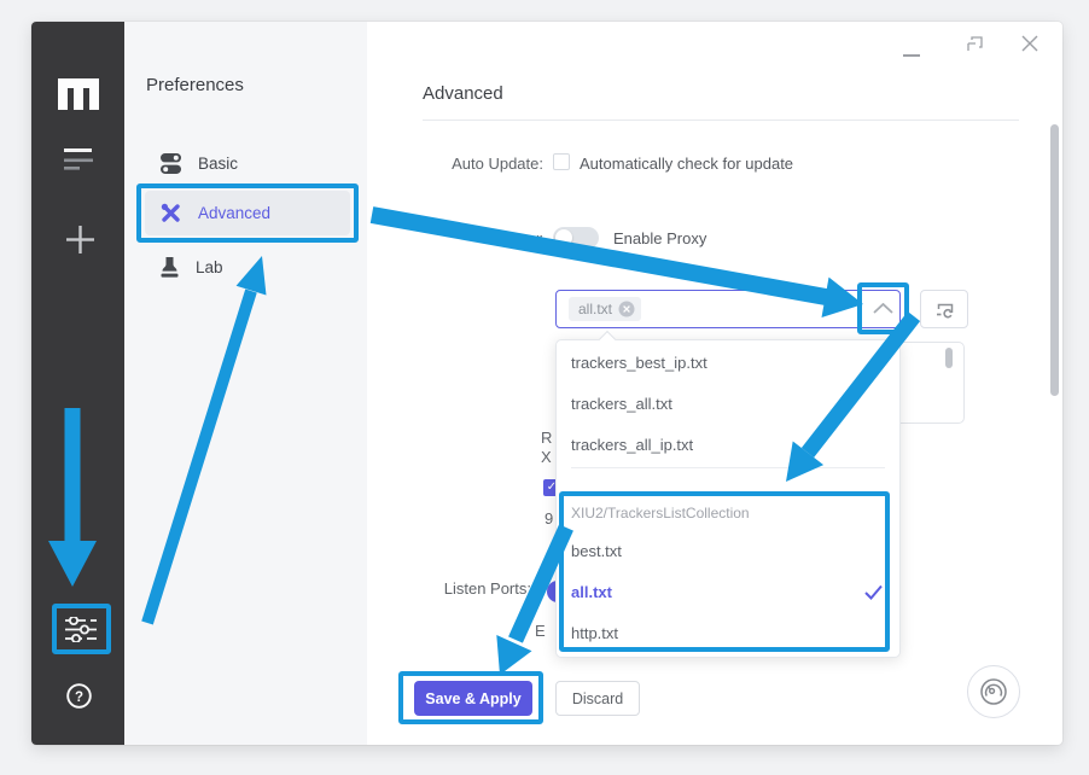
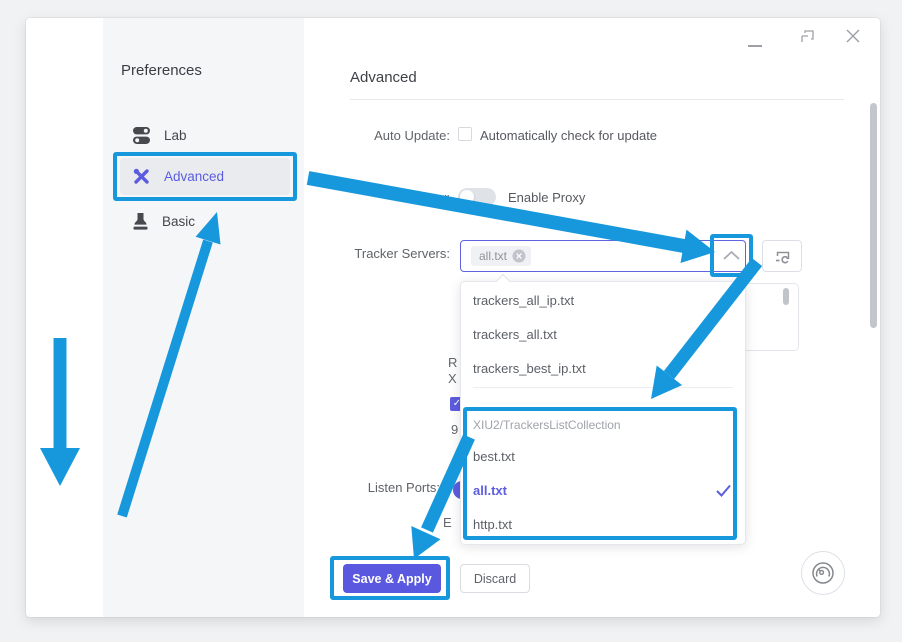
- ?
  Preferences
- Basic
+ Lab
  Advanced
- Lab
+ Basic
  Advanced
  Auto Update:
  Automatically check for update
  Enable Proxy
+ Tracker Servers:
  all.txt
  R
  X
  ✓
  9
  Listen Ports:
  E
- trackers_best_ip.txt
+ trackers_all_ip.txt
  trackers_all.txt
- trackers_all_ip.txt
+ trackers_best_ip.txt
  XIU2/TrackersListCollection
  best.txt
  all.txt
  http.txt
  Save & Apply
  Discard
